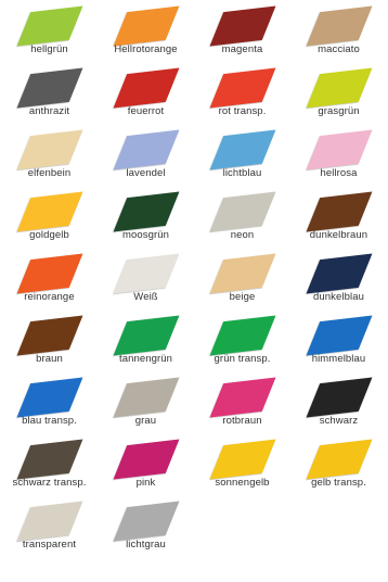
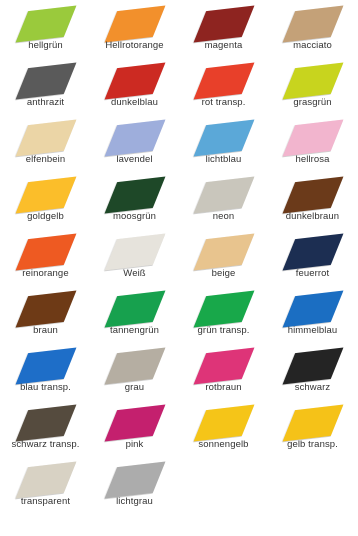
  hellgrün
  Hellrotorange
  magenta
  macciato
  anthrazit
- feuerrot
+ dunkelblau
  rot transp.
  grasgrün
  elfenbein
  lavendel
  lichtblau
  hellrosa
  goldgelb
  moosgrün
  neon
  dunkelbraun
  reinorange
  Weiß
  beige
- dunkelblau
+ feuerrot
  braun
  tannengrün
  grün transp.
  himmelblau
  blau transp.
  grau
  rotbraun
  schwarz
  schwarz transp.
  pink
  sonnengelb
  gelb transp.
  transparent
  lichtgrau
